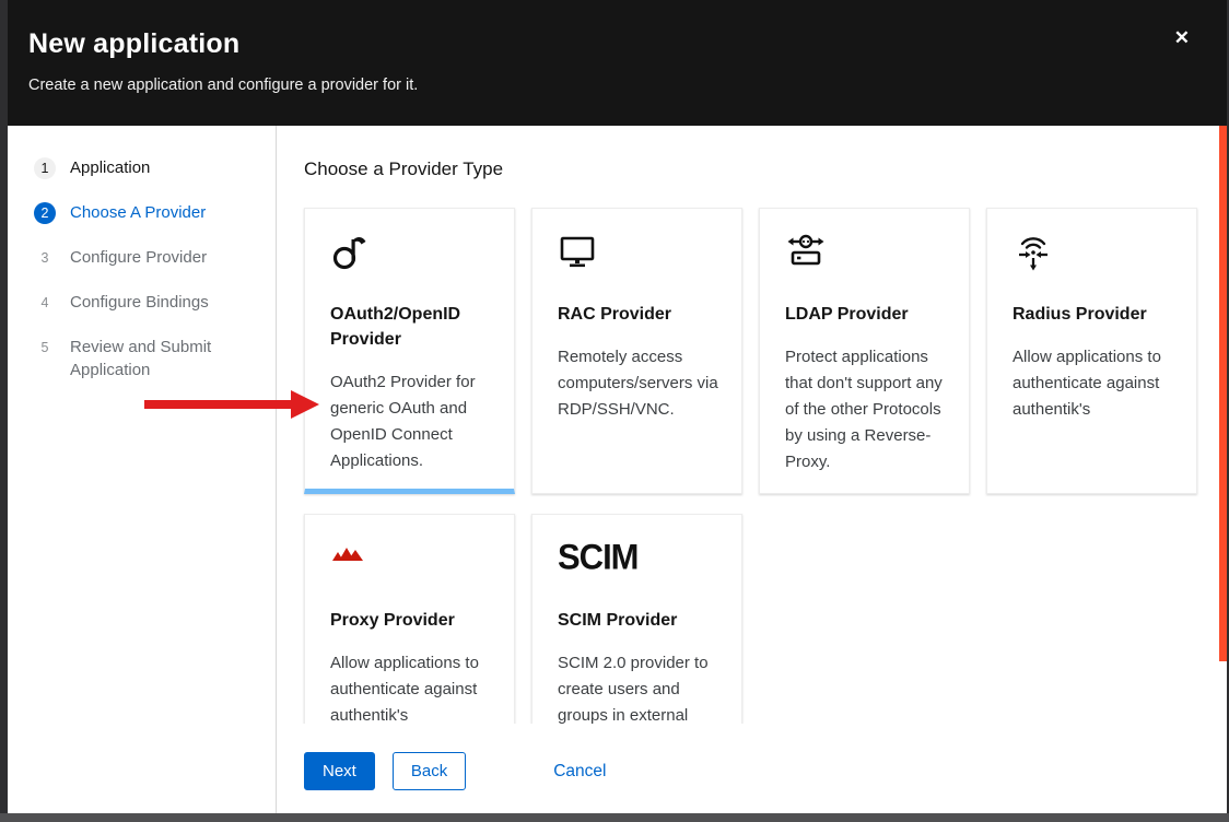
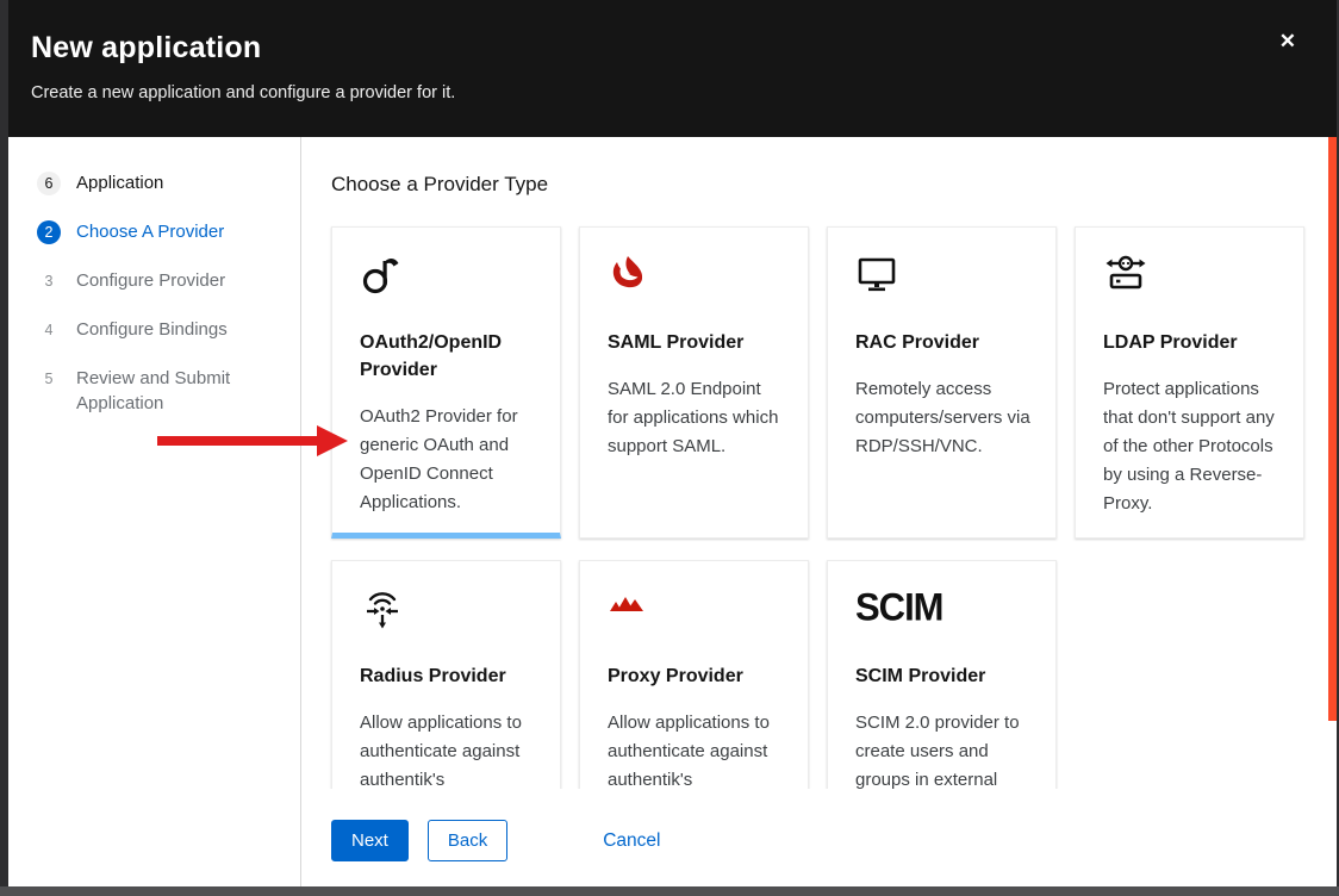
  New application
  Create a new application and configure a provider for it.
  ✕
- 1
+ 6
  Application
  2
  Choose A Provider
  3
  Configure Provider
  4
  Configure Bindings
  5
  Review and Submit Application
  Choose a Provider Type
  OAuth2/OpenID Provider
  OAuth2 Provider for generic OAuth and OpenID Connect Applications.
+ SAML Provider
+ SAML 2.0 Endpoint for applications which support SAML.
  RAC Provider
  Remotely access computers/servers via RDP/SSH/VNC.
  LDAP Provider
  Protect applications that don't support any of the other Protocols by using a Reverse-Proxy.
  Radius Provider
  Allow applications to authenticate against authentik's
  Proxy Provider
  Allow applications to authenticate against authentik's
  SCIM
  SCIM Provider
  SCIM 2.0 provider to create users and groups in external
  Next
  Back
  Cancel
